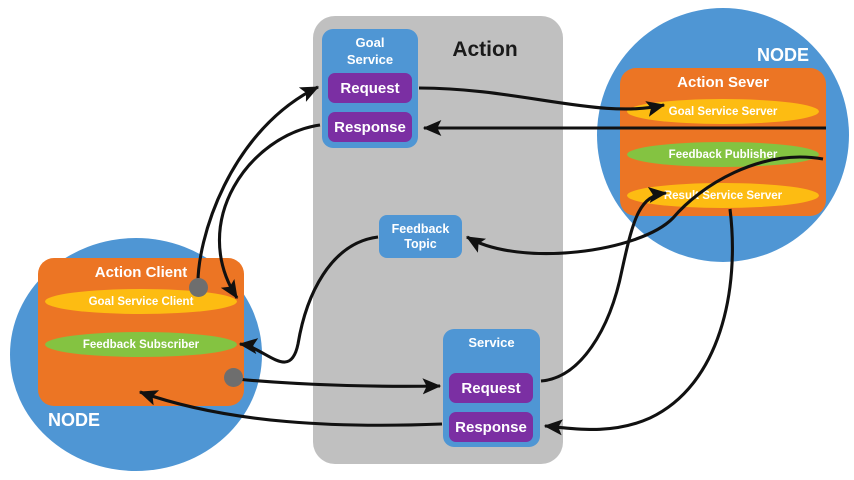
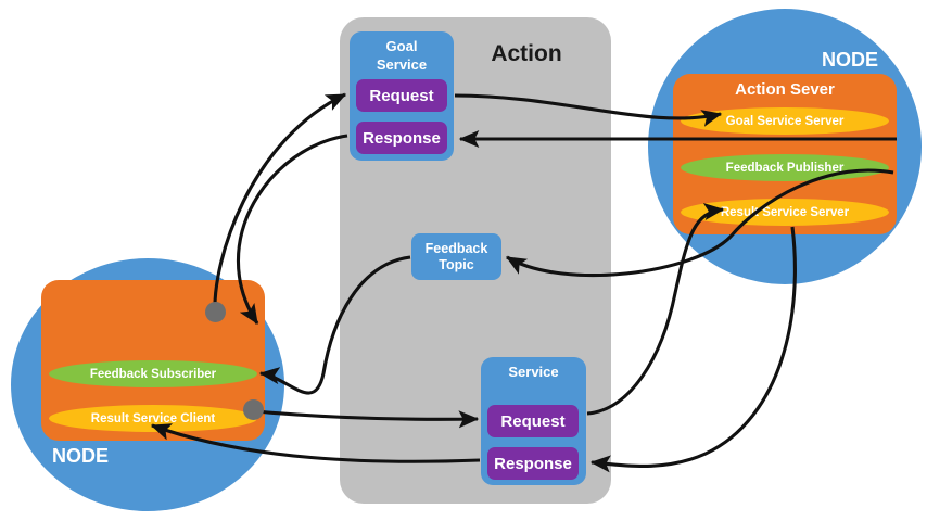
  Action
  NODE
  NODE
- Action Client
- Goal Service Client
  Feedback Subscriber
+ Result Service Client
  Action Sever
  Goal Service Server
  Feedback Publisher
  Resul Service Server
  Goal
  Service
  Request
  Response
  Service
  Request
  Response
  Feedback
  Topic
